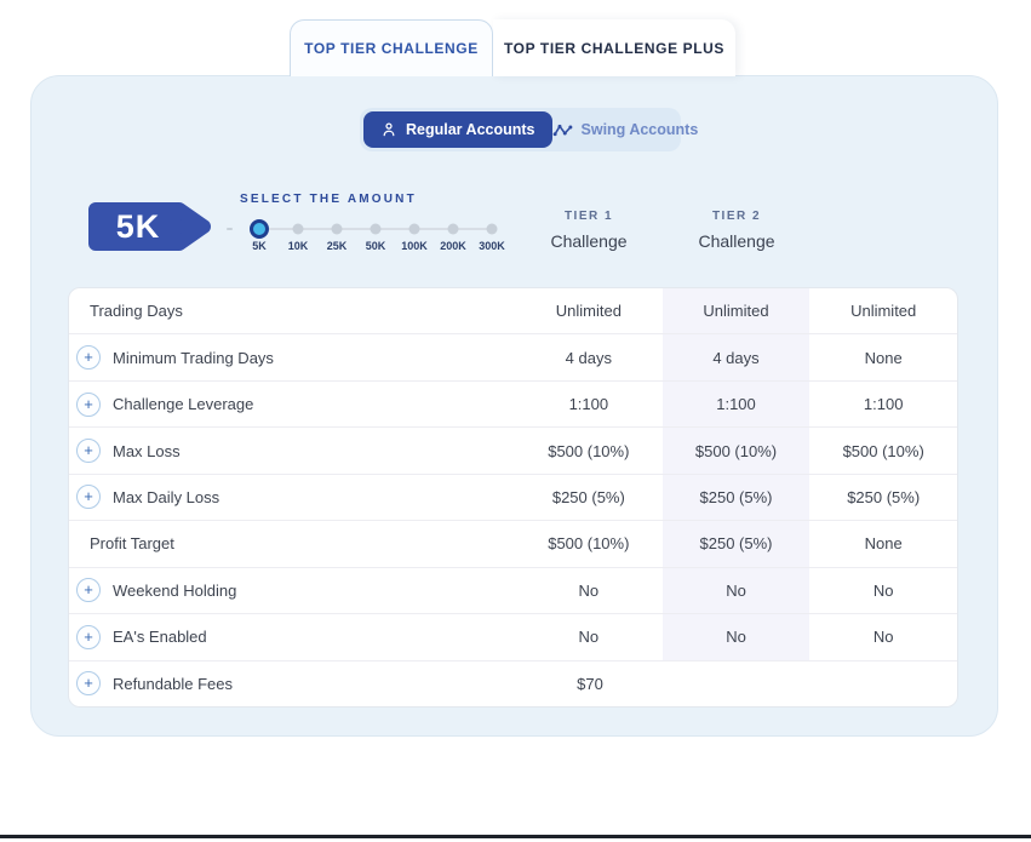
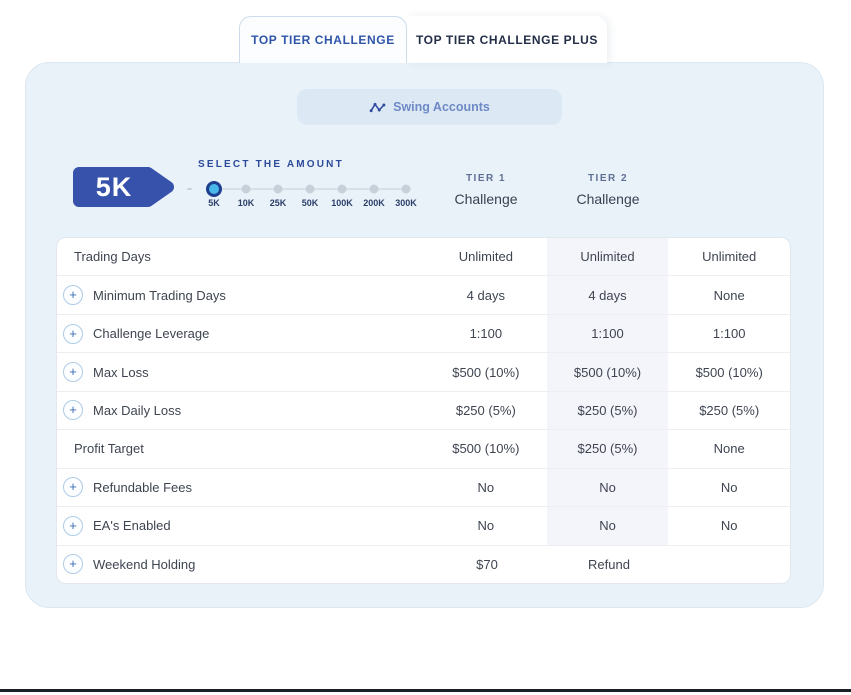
  TOP TIER CHALLENGE
  TOP TIER CHALLENGE PLUS
- Regular Accounts
  Swing Accounts
  5K
  SELECT THE AMOUNT
  5K
  10K
  25K
  50K
  100K
  200K
  300K
  TIER 1
  Challenge
  TIER 2
  Challenge
  Trading Days
  Unlimited
  Unlimited
  Unlimited
  +
  Minimum Trading Days
  4 days
  4 days
  None
  +
  Challenge Leverage
  1:100
  1:100
  1:100
  +
  Max Loss
  $500 (10%)
  $500 (10%)
  $500 (10%)
  +
  Max Daily Loss
  $250 (5%)
  $250 (5%)
  $250 (5%)
  Profit Target
  $500 (10%)
  $250 (5%)
  None
  +
- Weekend Holding
+ Refundable Fees
  No
  No
  No
  +
  EA's Enabled
  No
  No
  No
  +
- Refundable Fees
+ Weekend Holding
  $70
+ Refund
